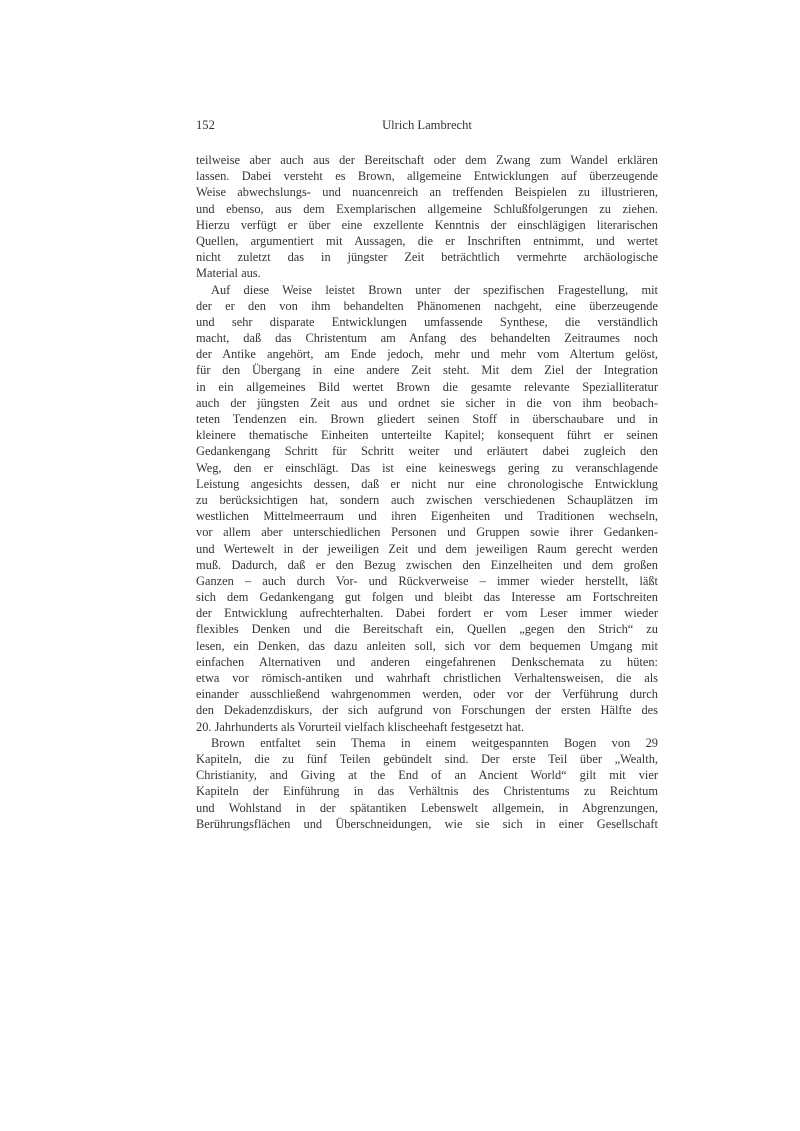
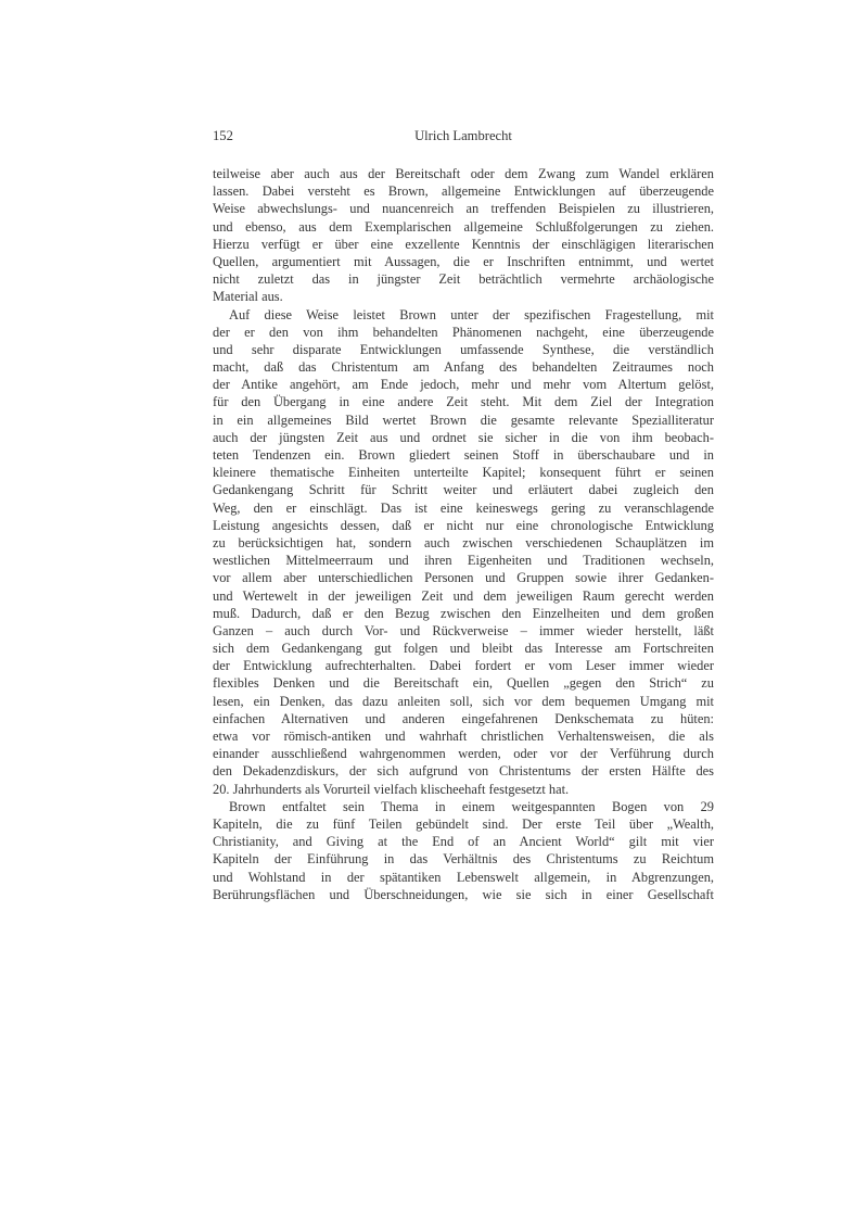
  152
  Ulrich Lambrecht
  teilweise aber auch aus der Bereitschaft oder dem Zwang zum Wandel erklären
  lassen. Dabei versteht es Brown, allgemeine Entwicklungen auf überzeugende
  Weise abwechslungs- und nuancenreich an treffenden Beispielen zu illustrieren,
  und ebenso, aus dem Exemplarischen allgemeine Schlußfolgerungen zu ziehen.
  Hierzu verfügt er über eine exzellente Kenntnis der einschlägigen literarischen
  Quellen, argumentiert mit Aussagen, die er Inschriften entnimmt, und wertet
  nicht zuletzt das in jüngster Zeit beträchtlich vermehrte archäologische
  Material aus.
  Auf diese Weise leistet Brown unter der spezifischen Fragestellung, mit
  der er den von ihm behandelten Phänomenen nachgeht, eine überzeugende
  und sehr disparate Entwicklungen umfassende Synthese, die verständlich
  macht, daß das Christentum am Anfang des behandelten Zeitraumes noch
  der Antike angehört, am Ende jedoch, mehr und mehr vom Altertum gelöst,
  für den Übergang in eine andere Zeit steht. Mit dem Ziel der Integration
  in ein allgemeines Bild wertet Brown die gesamte relevante Spezialliteratur
  auch der jüngsten Zeit aus und ordnet sie sicher in die von ihm beobach-
  teten Tendenzen ein. Brown gliedert seinen Stoff in überschaubare und in
  kleinere thematische Einheiten unterteilte Kapitel; konsequent führt er seinen
  Gedankengang Schritt für Schritt weiter und erläutert dabei zugleich den
  Weg, den er einschlägt. Das ist eine keineswegs gering zu veranschlagende
  Leistung angesichts dessen, daß er nicht nur eine chronologische Entwicklung
  zu berücksichtigen hat, sondern auch zwischen verschiedenen Schauplätzen im
  westlichen Mittelmeerraum und ihren Eigenheiten und Traditionen wechseln,
  vor allem aber unterschiedlichen Personen und Gruppen sowie ihrer Gedanken-
  und Wertewelt in der jeweiligen Zeit und dem jeweiligen Raum gerecht werden
  muß. Dadurch, daß er den Bezug zwischen den Einzelheiten und dem großen
  Ganzen – auch durch Vor- und Rückverweise – immer wieder herstellt, läßt
  sich dem Gedankengang gut folgen und bleibt das Interesse am Fortschreiten
  der Entwicklung aufrechterhalten. Dabei fordert er vom Leser immer wieder
  flexibles Denken und die Bereitschaft ein, Quellen „gegen den Strich“ zu
  lesen, ein Denken, das dazu anleiten soll, sich vor dem bequemen Umgang mit
  einfachen Alternativen und anderen eingefahrenen Denkschemata zu hüten:
  etwa vor römisch-antiken und wahrhaft christlichen Verhaltensweisen, die als
  einander ausschließend wahrgenommen werden, oder vor der Verführung durch
- den Dekadenzdiskurs, der sich aufgrund von Forschungen der ersten Hälfte des
+ den Dekadenzdiskurs, der sich aufgrund von Christentums der ersten Hälfte des
  20. Jahrhunderts als Vorurteil vielfach klischeehaft festgesetzt hat.
  Brown entfaltet sein Thema in einem weitgespannten Bogen von 29
  Kapiteln, die zu fünf Teilen gebündelt sind. Der erste Teil über „Wealth,
  Christianity, and Giving at the End of an Ancient World“ gilt mit vier
  Kapiteln der Einführung in das Verhältnis des Christentums zu Reichtum
  und Wohlstand in der spätantiken Lebenswelt allgemein, in Abgrenzungen,
  Berührungsflächen und Überschneidungen, wie sie sich in einer Gesellschaft
